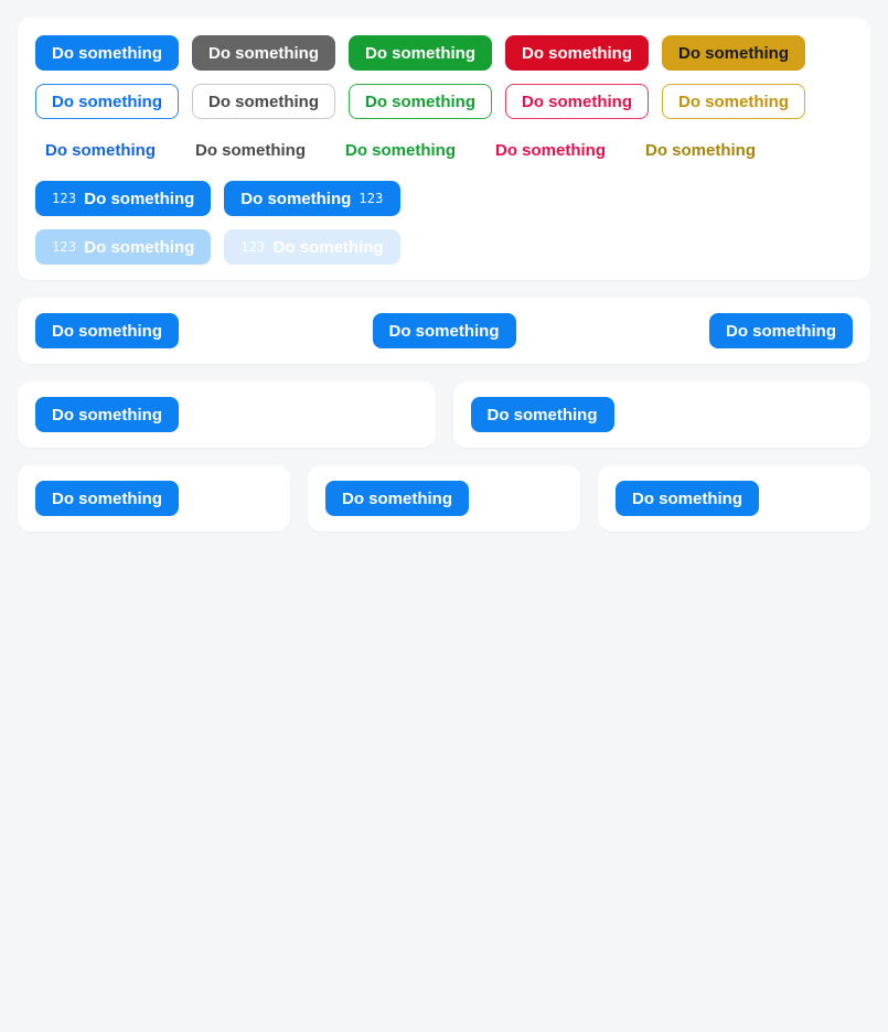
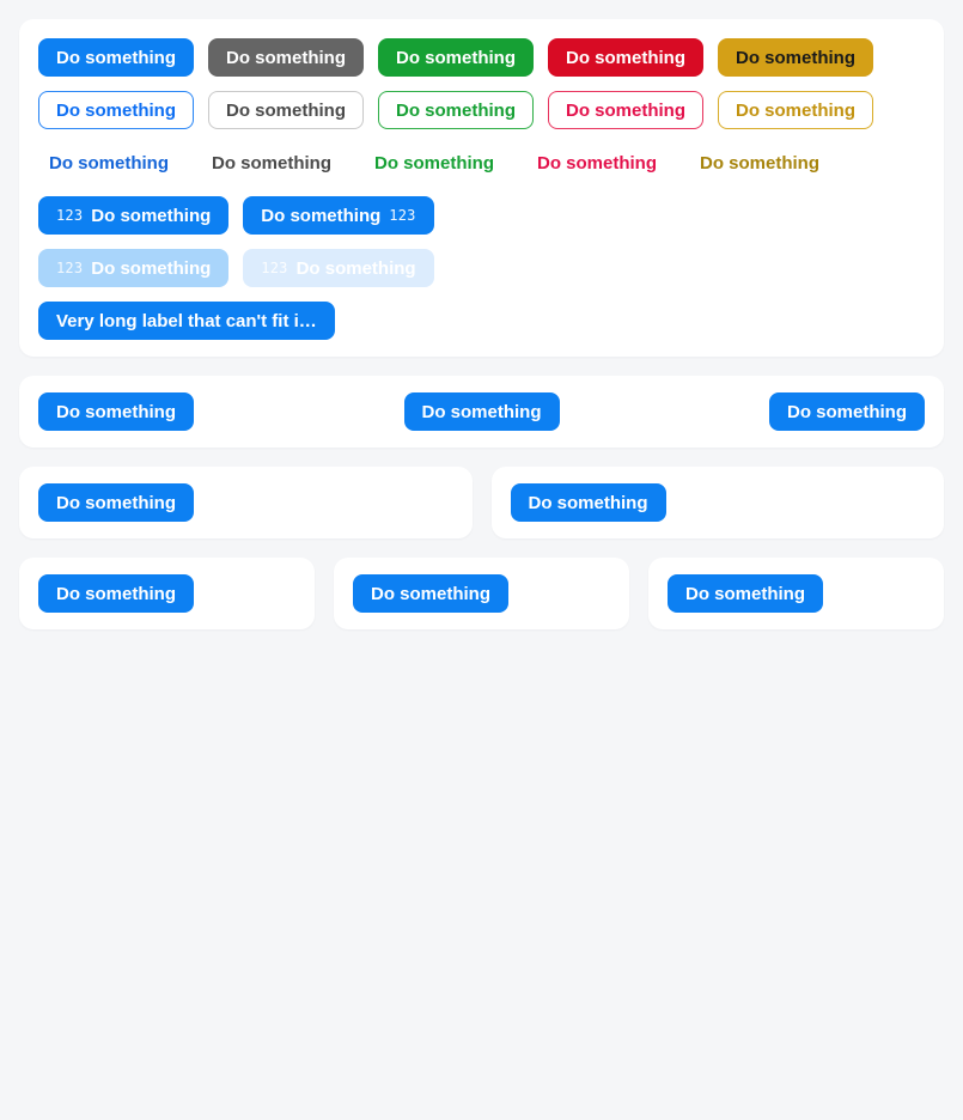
  Do something
  Do something
  Do something
  Do something
  Do something
  Do something
  Do something
  Do something
  Do something
  Do something
  Do something
  Do something
  Do something
  Do something
  Do something
  123
  Do something
  Do something
  123
  123
  Do something
  123
  Do something
+ Very long label that can't fit i…
  Do something
  Do something
  Do something
  Do something
  Do something
  Do something
  Do something
  Do something
